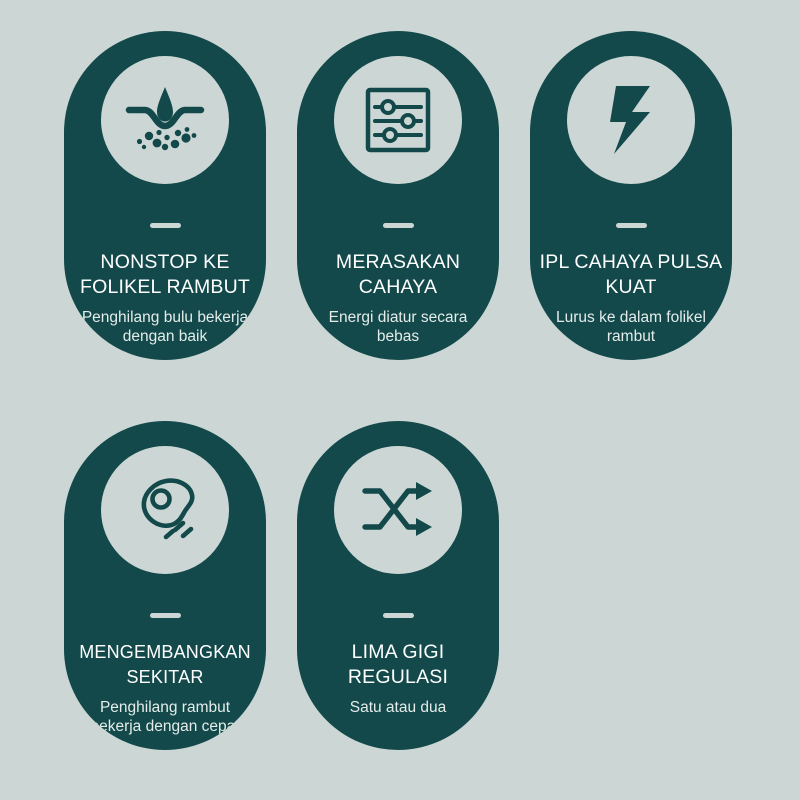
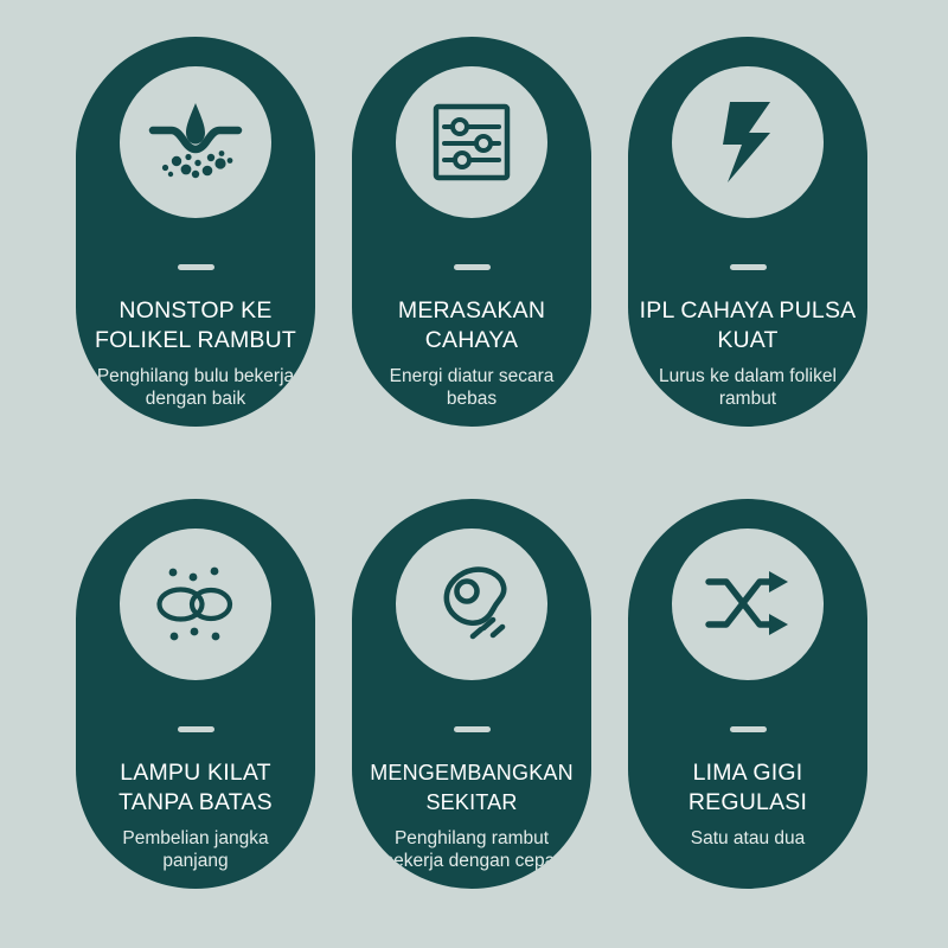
  NONSTOP KE FOLIKEL RAMBUT
  Penghilang bulu bekerja dengan baik
  MERASAKAN CAHAYA
  Energi diatur secara bebas
  IPL CAHAYA PULSA KUAT
  Lurus ke dalam folikel rambut
+ LAMPU KILAT TANPA BATAS
+ Pembelian jangka panjang
  MENGEMBANGKAN SEKITAR
  Penghilang rambut ekerja dengan cep
  LIMA GIGI REGULASI
  Satu atau dua
